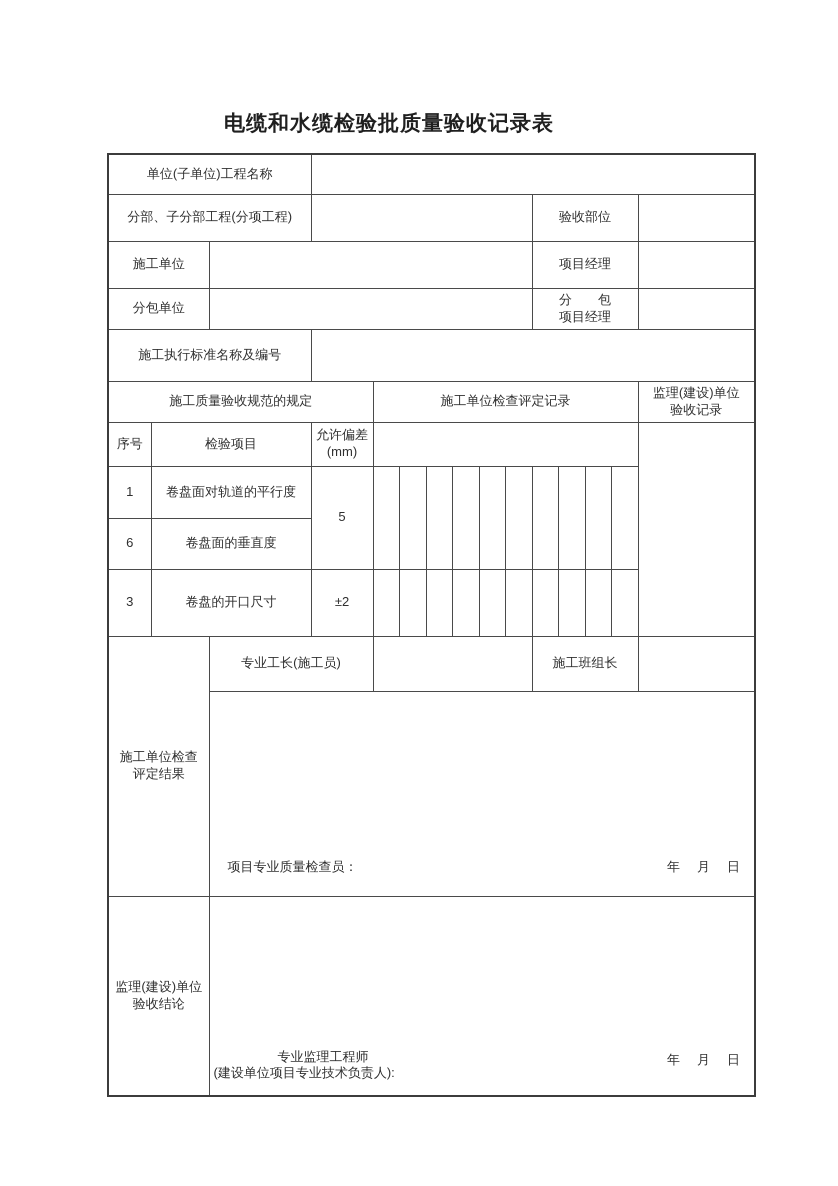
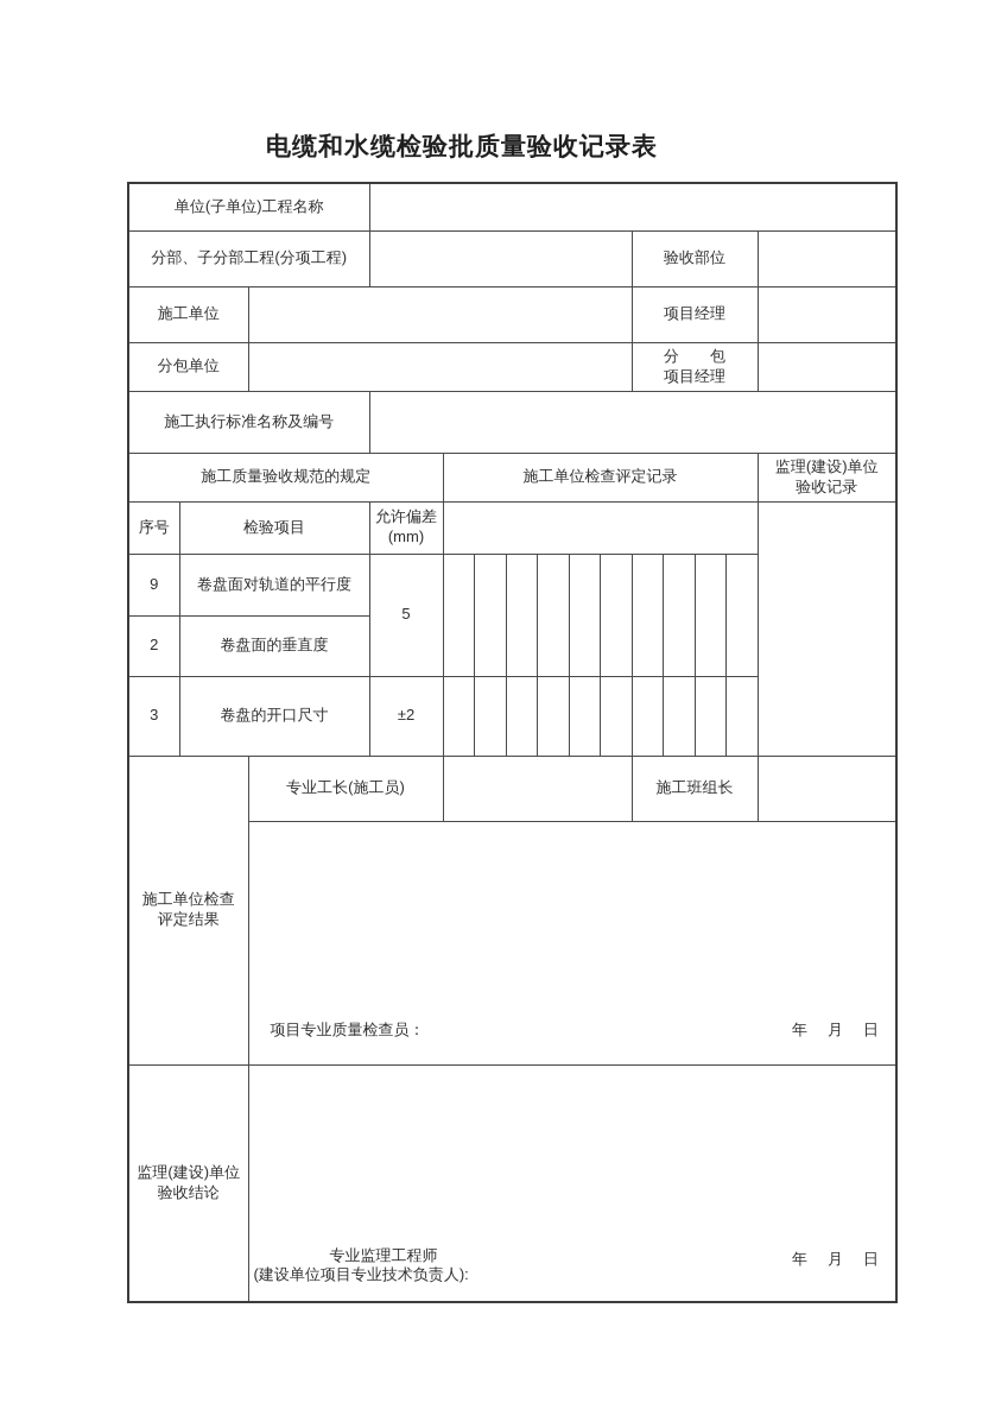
  电缆和水缆检验批质量验收记录表
  单位(子单位)工程名称
  分部、子分部工程(分项工程)		验收部位
  施工单位		项目经理
  分包单位		分 包 项目经理
  施工执行标准名称及编号
  施工质量验收规范的规定	施工单位检查评定记录	监理(建设)单位 验收记录
  序号	检验项目	允许偏差 (mm)
- 1	卷盘面对轨道的平行度	5
+ 9	卷盘面对轨道的平行度	5
- 6	卷盘面的垂直度
+ 2	卷盘面的垂直度
  3	卷盘的开口尺寸	±2
  施工单位检查 评定结果	专业工长(施工员)		施工班组长
  项目专业质量检查员： 年 月 日
  监理(建设)单位 验收结论	专业监理工程师 (建设单位项目专业技术负责人): 年 月 日
